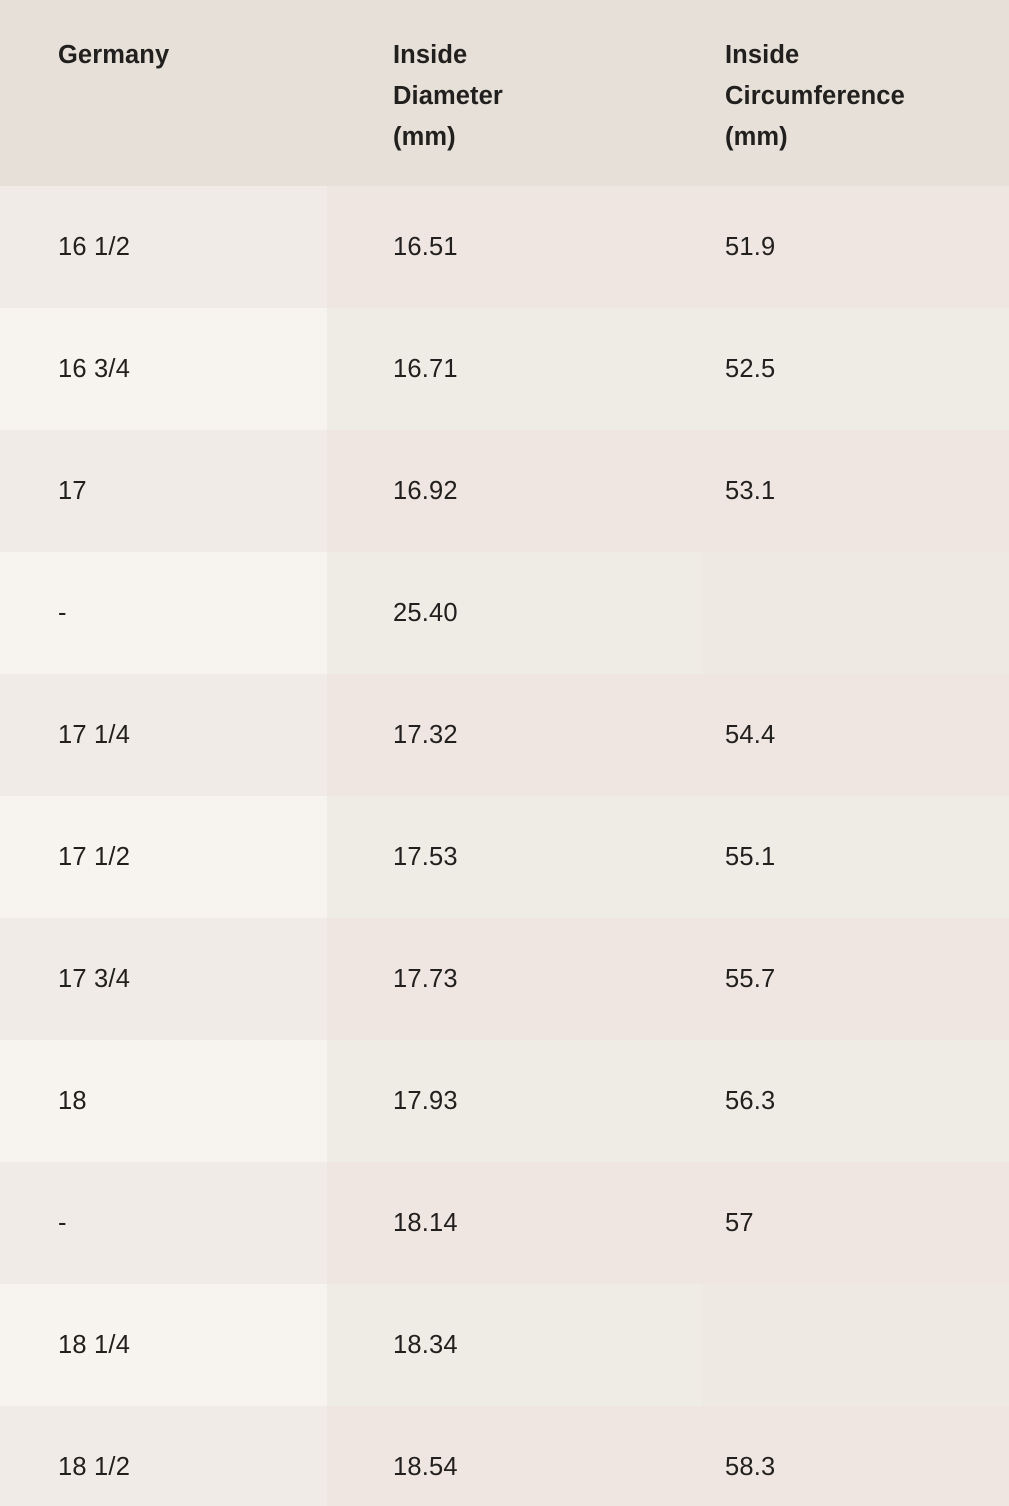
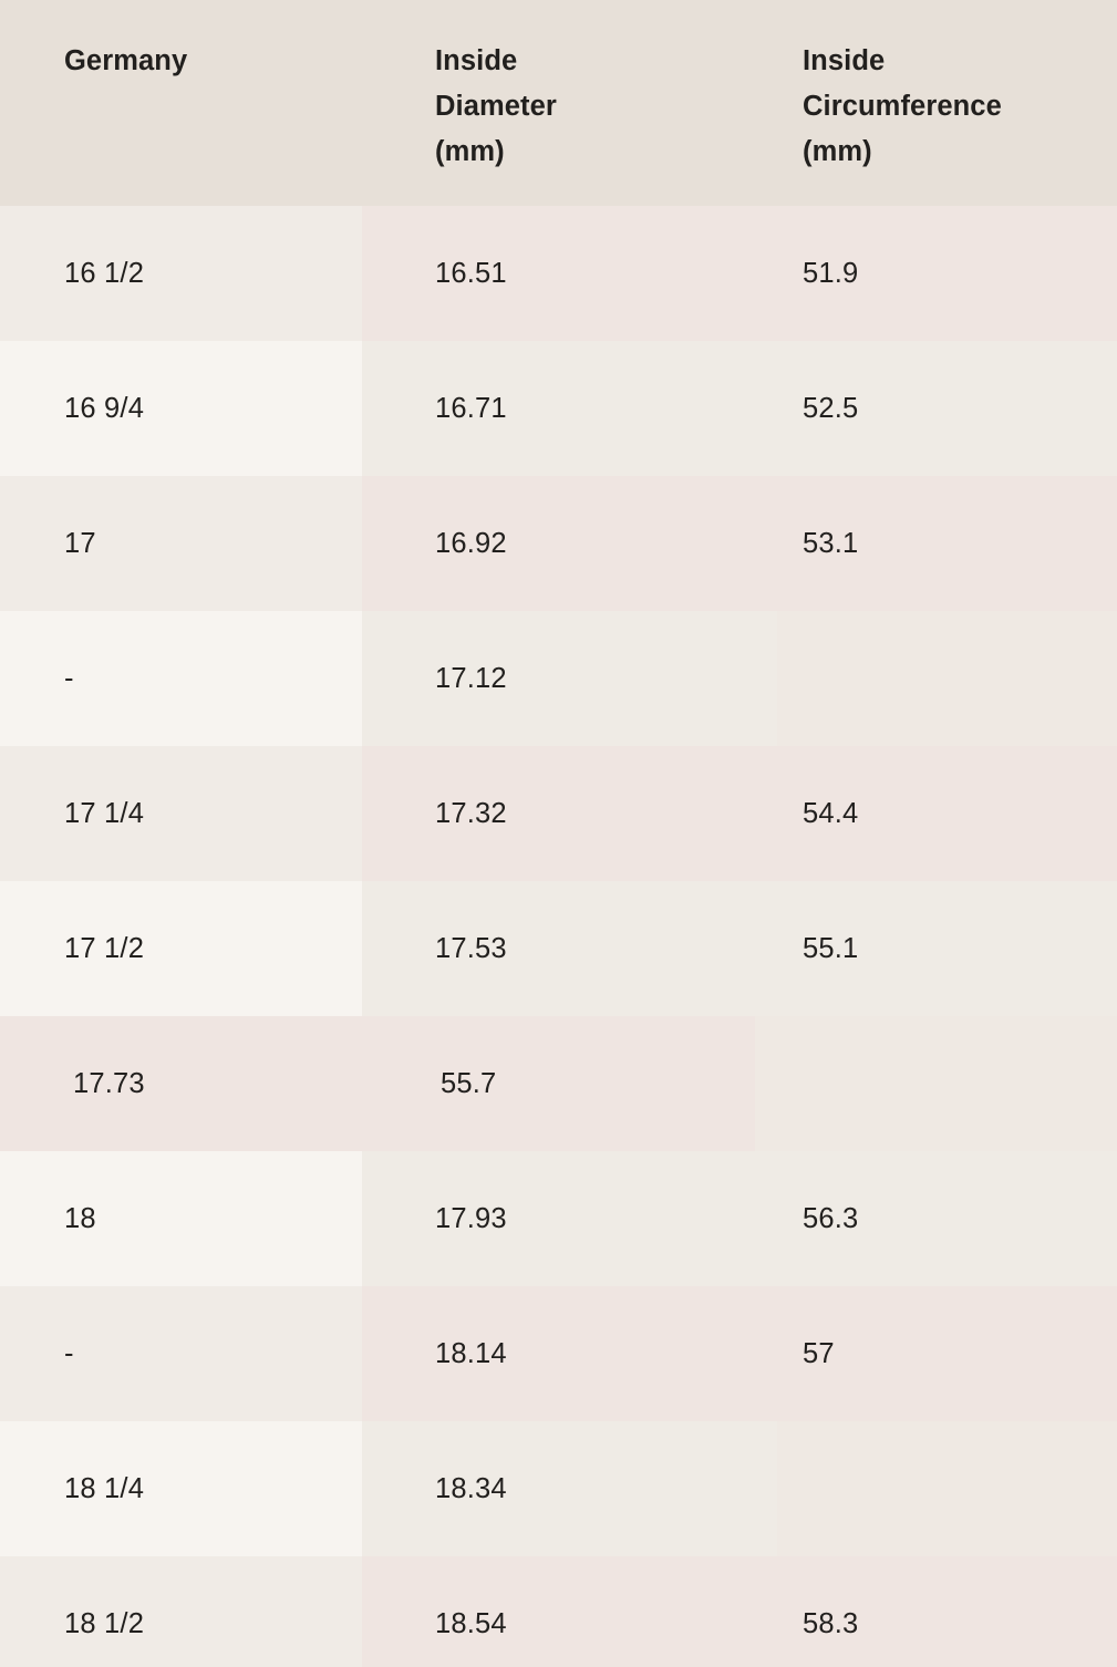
  Germany
  Inside
  Diameter
  (mm)
  Inside
  Circumference
  (mm)
  16 1/2
  16.51
  51.9
- 16 3/4
+ 16 9/4
  16.71
  52.5
  17
  16.92
  53.1
  -
- 25.40
+ 17.12
  17 1/4
  17.32
  54.4
  17 1/2
  17.53
  55.1
- 17 3/4
  17.73
  55.7
  18
  17.93
  56.3
  -
  18.14
  57
  18 1/4
  18.34
  18 1/2
  18.54
  58.3
